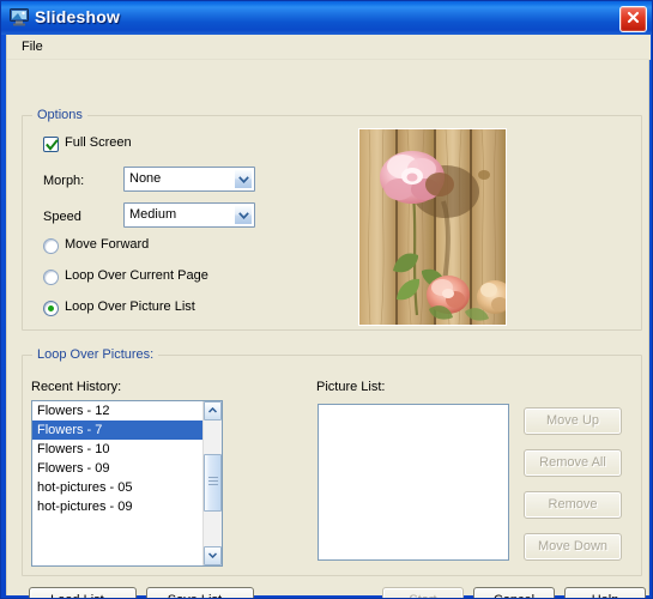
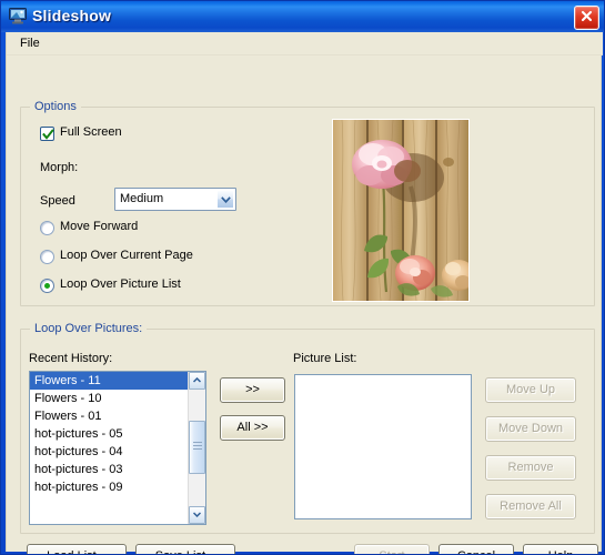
  Slideshow
  File
  Options
  Full Screen
  Morph:
- None
  Speed
  Medium
  Move Forward
  Loop Over Current Page
  Loop Over Picture List
  Loop Over Pictures:
  Recent History:
- Flowers - 12
- Flowers - 7
+ Flowers - 11
  Flowers - 10
- Flowers - 09
+ Flowers - 01
  hot-pictures - 05
+ hot-pictures - 04
+ hot-pictures - 03
  hot-pictures - 09
+ >>
+ All >>
  Picture List:
  Move Up
- Remove All
+ Move Down
  Remove
- Move Down
+ Remove All
